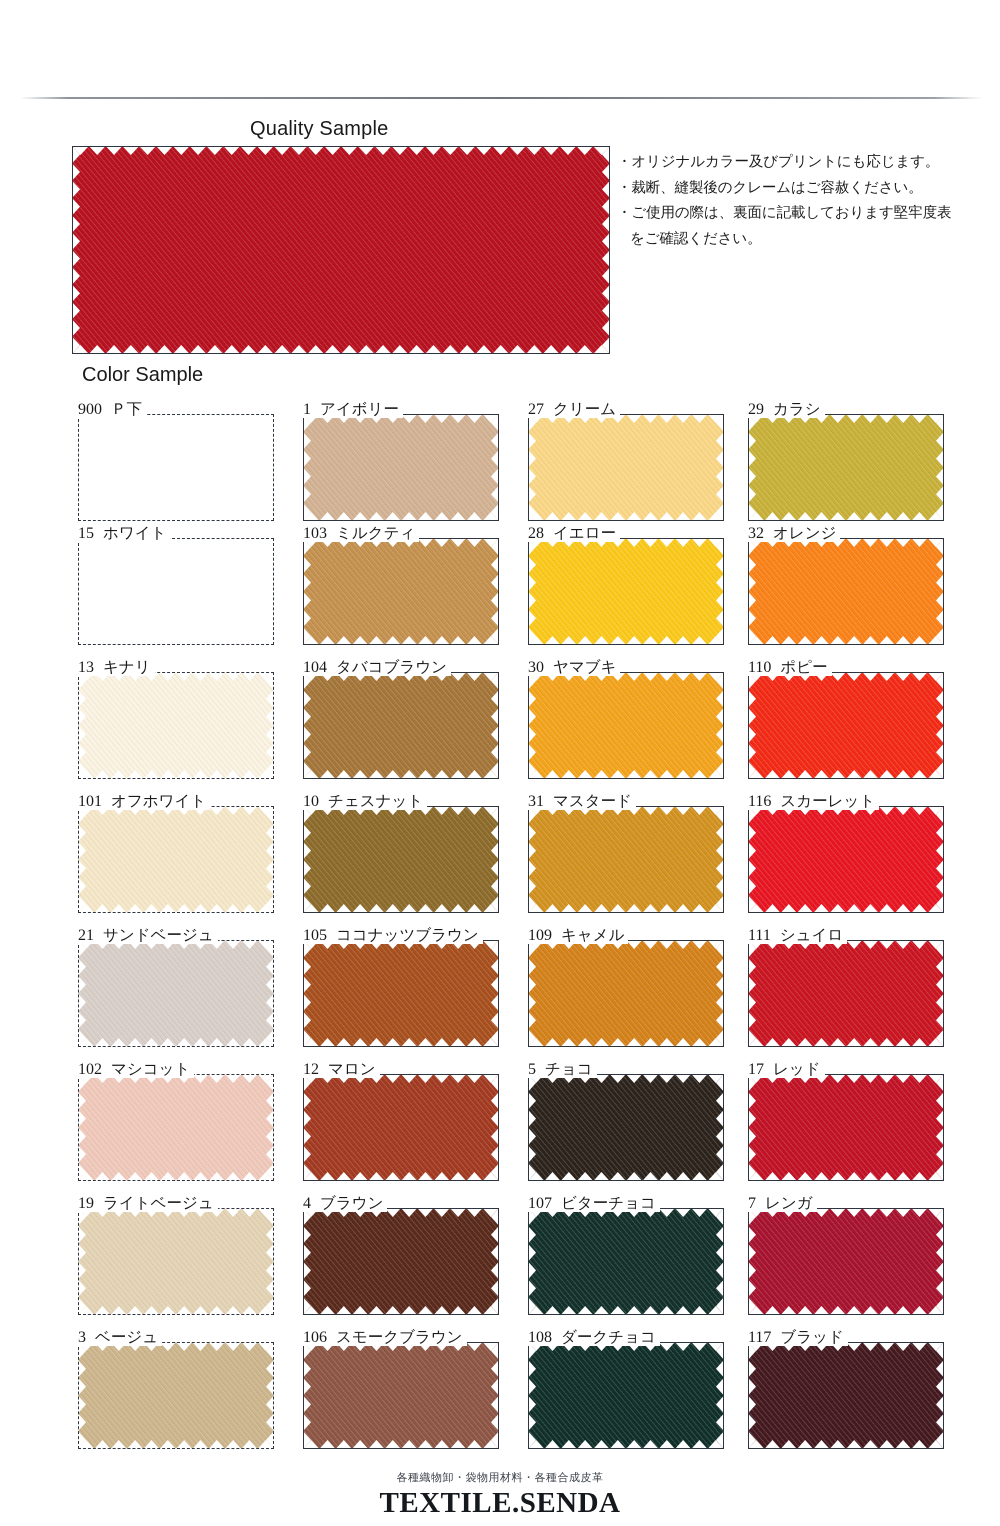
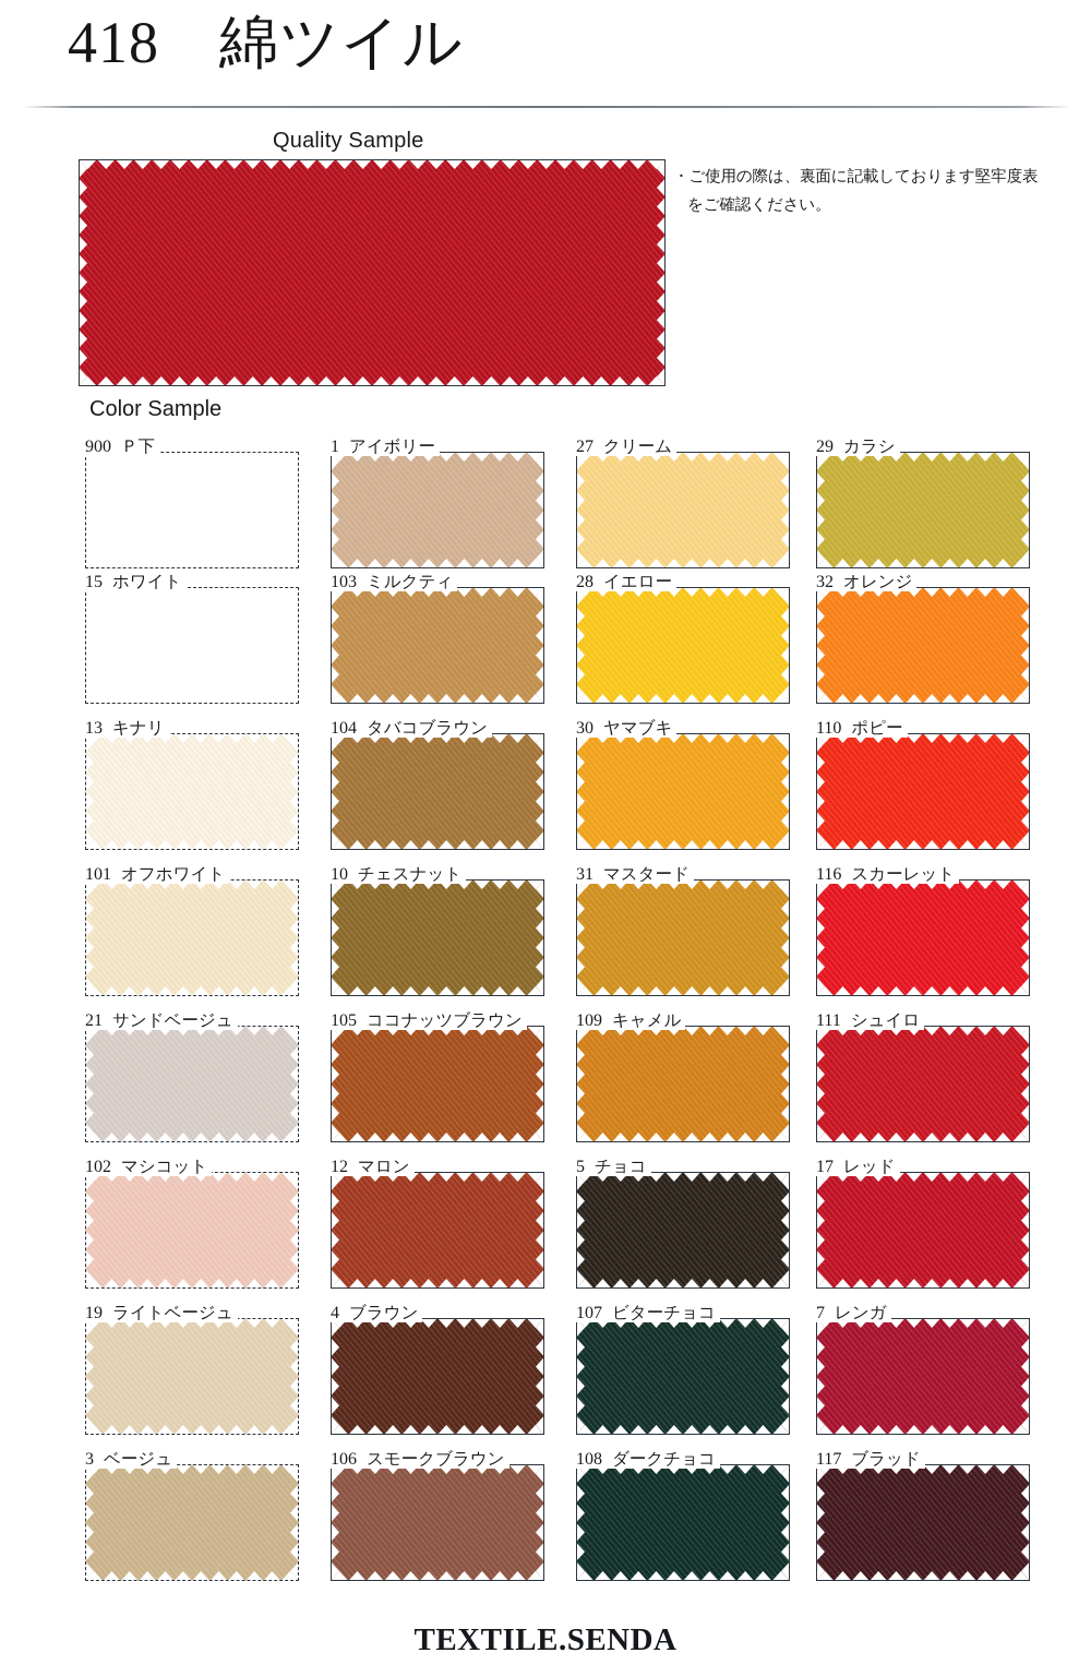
+ 418 綿ツイル
  Quality Sample
- ・オリジナルカラー及びプリントにも応じます。
- ・裁断、縫製後のクレームはご容赦ください。
  ・ご使用の際は、裏面に記載しております堅牢度表
  をご確認ください。
  Color Sample
  900 Ｐ下
  15 ホワイト
  13 キナリ
  101 オフホワイト
  21 サンドベージュ
  102 マシコット
  19 ライトベージュ
  3 ベージュ
  1 アイボリー
  103 ミルクティ
  104 タバコブラウン
  10 チェスナット
  105 ココナッツブラウン
  12 マロン
  4 ブラウン
  106 スモークブラウン
  27 クリーム
  28 イエロー
  30 ヤマブキ
  31 マスタード
  109 キャメル
  5 チョコ
  107 ビターチョコ
  108 ダークチョコ
  29 カラシ
  32 オレンジ
  110 ポピー
  116 スカーレット
  111 シュイロ
  17 レッド
  7 レンガ
  117 ブラッド
- 各種織物卸・袋物用材料・各種合成皮革
  TEXTILE.SENDA
